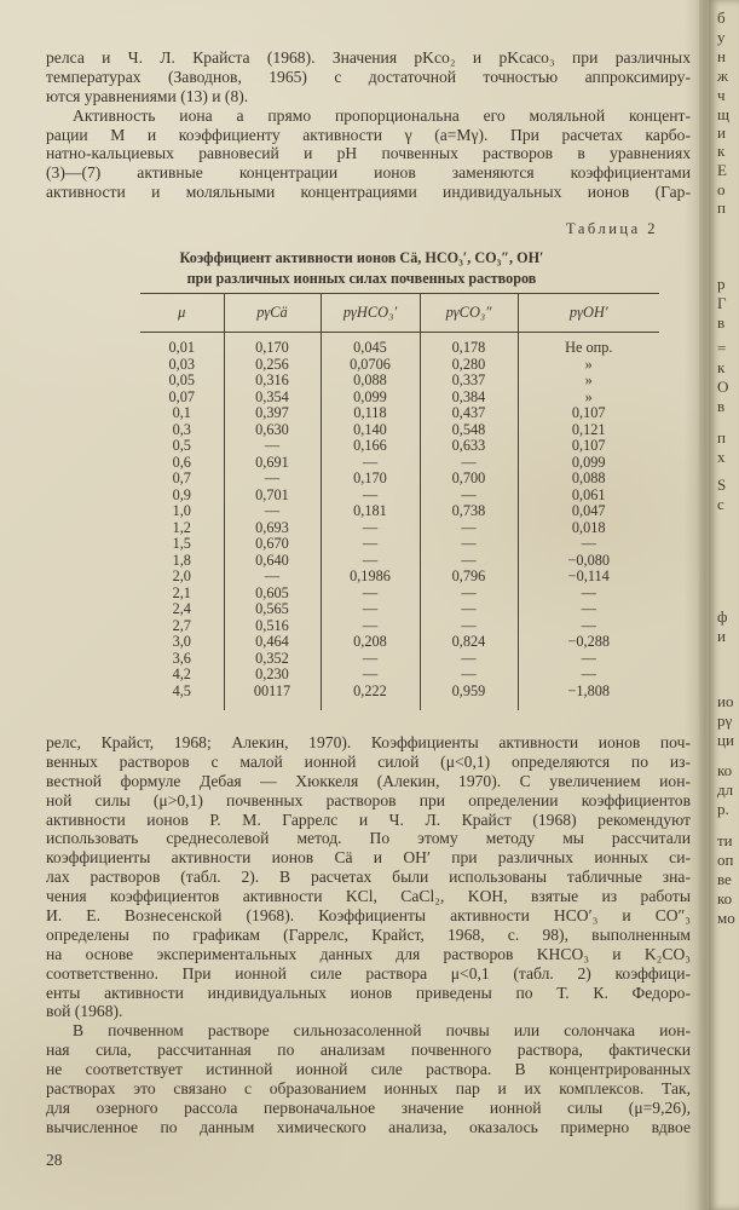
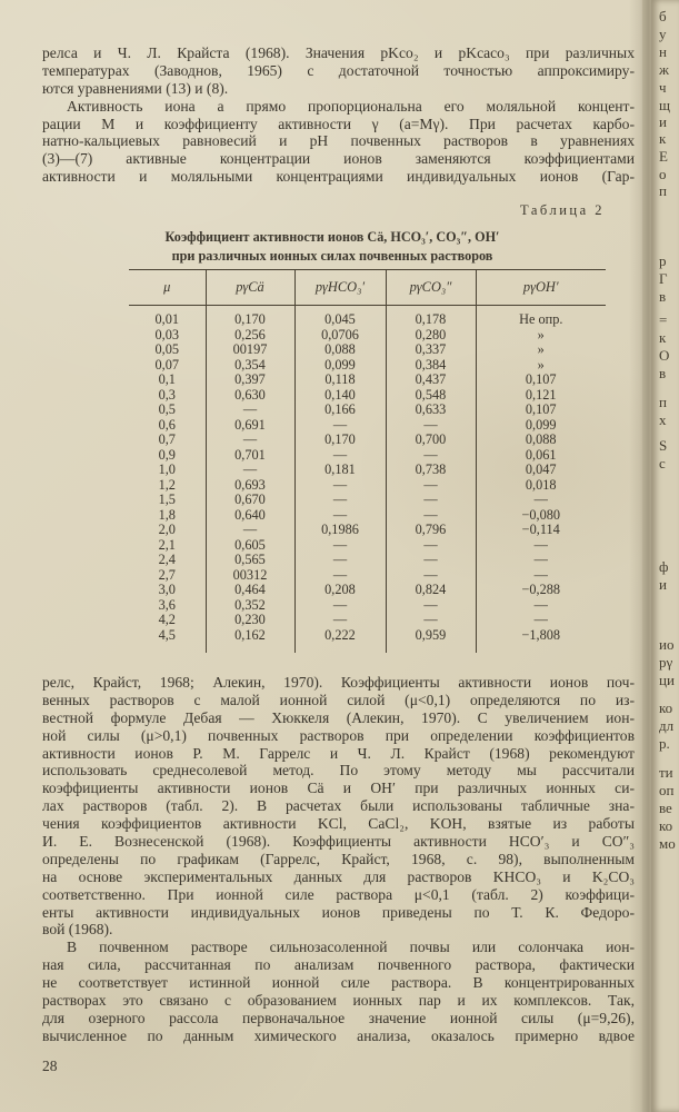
  релса и Ч. Л. Крайста (1968). Значения pKco₂ и pKcaco₃ при различны
  температурах (Заводнов, 1965) с достаточной точностью аппроксимиру
  ются уравнениями (13) и (8).
  Активность иона a прямо пропорциональна его моляльной концент
  рации M и коэффициенту активности γ (a=Mγ). При расчетах карбо
  натно-кальциевых равновесий и pH почвенных растворов в уравнения
  (3)—(7) активные концентрации ионов заменяются коэффициентам
  активности и моляльными концентрациями индивидуальных ионов (Гар
  Таблица 2
  Коэффициент активности ионов Cä, HCO₃′, CO₃″, OH′
  при различных ионных силах почвенных растворов
  μ	pγCä	pγHCO₃′	pγCO₃″	pγOH′
  0,01	0,170	0,045	0,178	Не опр.
  0,03	0,256	0,0706	0,280	»
- 0,05	0,316	0,088	0,337	»
+ 0,05	00197	0,088	0,337	»
  0,07	0,354	0,099	0,384	»
  0,1	0,397	0,118	0,437	0,107
  0,3	0,630	0,140	0,548	0,121
  0,5	—	0,166	0,633	0,107
  0,6	0,691	—	—	0,099
  0,7	—	0,170	0,700	0,088
  0,9	0,701	—	—	0,061
  1,0	—	0,181	0,738	0,047
  1,2	0,693	—	—	0,018
  1,5	0,670	—	—	—
  1,8	0,640	—	—	−0,080
  2,0	—	0,1986	0,796	−0,114
  2,1	0,605	—	—	—
  2,4	0,565	—	—	—
- 2,7	0,516	—	—	—
+ 2,7	00312	—	—	—
  3,0	0,464	0,208	0,824	−0,288
  3,6	0,352	—	—	—
  4,2	0,230	—	—	—
- 4,5	00117	0,222	0,959	−1,808
+ 4,5	0,162	0,222	0,959	−1,808
  релс, Крайст, 1968; Алекин, 1970). Коэффициенты активности ионов поч
  венных растворов с малой ионной силой (μ<0,1) определяются по из
  вестной формуле Дебая — Хюккеля (Алекин, 1970). С увеличением ион
  ной силы (μ>0,1) почвенных растворов при определении коэффициенто
  активности ионов Р. М. Гаррелс и Ч. Л. Крайст (1968) рекомендую
  использовать среднесолевой метод. По этому методу мы рассчитал
  коэффициенты активности ионов Cä и OH′ при различных ионных си
  лах растворов (табл. 2). В расчетах были использованы табличные зна
  чения коэффициентов активности KCl, CaCl₂, KOH, взятые из работ
  И. Е. Вознесенской (1968). Коэффициенты активности HCO′₃ и CO″
  определены по графикам (Гаррелс, Крайст, 1968, с. 98), выполненны
  на основе экспериментальных данных для растворов KHCO₃ и K₂CO
  соответственно. При ионной силе раствора μ<0,1 (табл. 2) коэффици
  енты активности индивидуальных ионов приведены по Т. К. Федоро
  вой (1968).
  В почвенном растворе сильнозасоленной почвы или солончака ион
  ная сила, рассчитанная по анализам почвенного раствора, фактическ
  не соответствует истинной ионной силе раствора. В концентрированны
  растворах это связано с образованием ионных пар и их комплексов. Так
  для озерного рассола первоначальное значение ионной силы (μ=9,26
  вычисленное по данным химического анализа, оказалось примерно вдво
  28
  б
  у
  н
  ж
  ч
  щ
  и
  к
  Е
  о
  п
  р
  Г
  в
  =
  к
  О
  в
  п
  х
  S
  с
  ф
  и
  ио
  pγ
  ци
  ко
  дл
  р.
  ти
  оп
  ве
  ко
  мо
